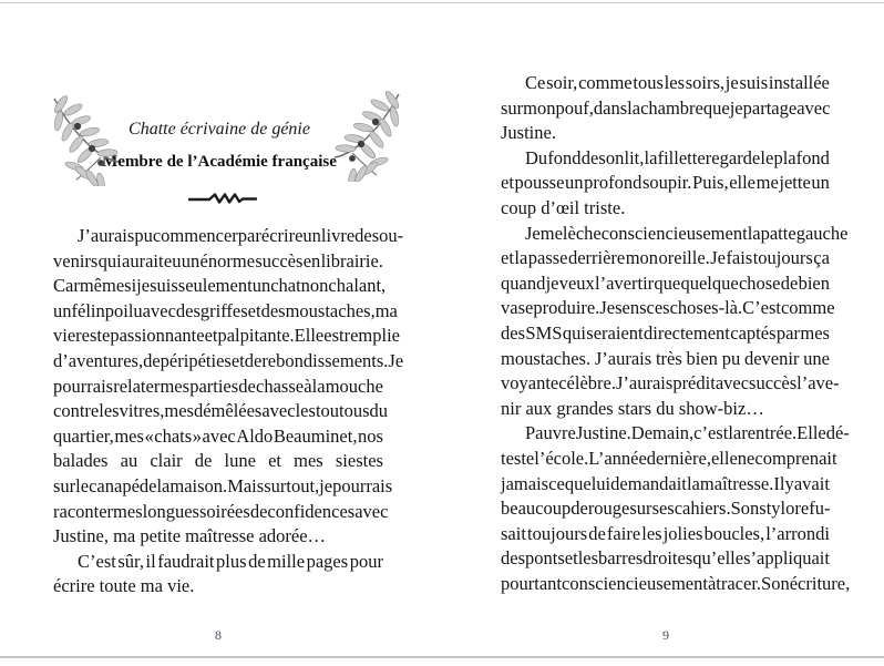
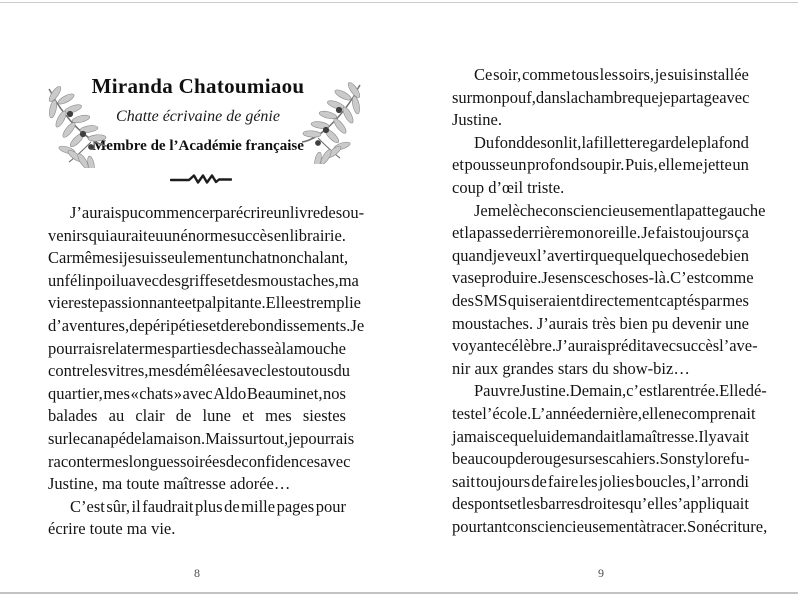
+ Miranda Chatoumiaou
  Chatte écrivaine de génie
  Membre de l’Académie française
  J’aurais
  pu
  commencer
  par
  écrire
  un
  livre
  de
  sou-
  venirs
  qui
  aurait
  eu
  un
  énorme
  succès
  en
  librairie.
  Car
  même
  si
  je
  suis
  seulement
  un
  chat
  nonchalant,
  un
  félin
  poilu
  avec
  des
  griffes
  et
  des
  moustaches,
  ma
  vie
  reste
  passionnante
  et
  palpitante.
  Elle
  est
  remplie
  d’aventures,
  de
  péripéties
  et
  de
  rebondissements.
  Je
  pourrais
  relater
  mes
  parties
  de
  chasse
  à
  la
  mouche
  contre
  les
  vitres,
  mes
  démêlées
  avec
  les
  toutous
  du
  quartier,
  mes
  «
  chats
  »
  avec
  Aldo
  Beauminet,
  nos
  balades
  au
  clair
  de
  lune
  et
  mes
  siestes
  sur
  le
  canapé
  de
  la
  maison.
  Mais
  surtout,
  je
  pourrais
  raconter
  mes
  longues
  soirées
  de
  confidences
  avec
- Justine, ma petite maîtresse adorée…
+ Justine, ma toute maîtresse adorée…
  C’est
  sûr,
  il
  faudrait
  plus
  de
  mille
  pages
  pour
  écrire toute ma vie.
  8
  Ce
  soir,
  comme
  tous
  les
  soirs,
  je
  suis
  installée
  sur
  mon
  pouf,
  dans
  la
  chambre
  que
  je
  partage
  avec
  Justine.
  Du
  fond
  de
  son
  lit,
  la
  fillette
  regarde
  le
  plafond
  et
  pousse
  un
  profond
  soupir.
  Puis,
  elle
  me
  jette
  un
  coup d’œil triste.
  Je
  me
  lèche
  consciencieusement
  la
  patte
  gauche
  et
  la
  passe
  derrière
  mon
  oreille.
  Je
  fais
  toujours
  ça
  quand
  je
  veux
  l’avertir
  que
  quelque
  chose
  de
  bien
  va
  se
  produire.
  Je
  sens
  ces
  choses-là.
  C’est
  comme
  des
  SMS
  qui
  seraient
  directement
  captés
  par
  mes
  moustaches.
  J’aurais
  très
  bien
  pu
  devenir
  une
  voyante
  célèbre.
  J’aurais
  prédit
  avec
  succès
  l’ave-
  nir aux grandes stars du show-biz…
  Pauvre
  Justine.
  Demain,
  c’est
  la
  rentrée.
  Elle
  dé-
  teste
  l’école.
  L’année
  dernière,
  elle
  ne
  comprenait
  jamais
  ce
  que
  lui
  demandait
  la
  maîtresse.
  Il
  y
  avait
  beaucoup
  de
  rouge
  sur
  ses
  cahiers.
  Son
  stylo
  refu-
  sait
  toujours
  de
  faire
  les
  jolies
  boucles,
  l’arrondi
  des
  ponts
  et
  les
  barres
  droites
  qu’elle
  s’appliquait
  pourtant
  consciencieusement
  à
  tracer.
  Son
  écriture,
  9
